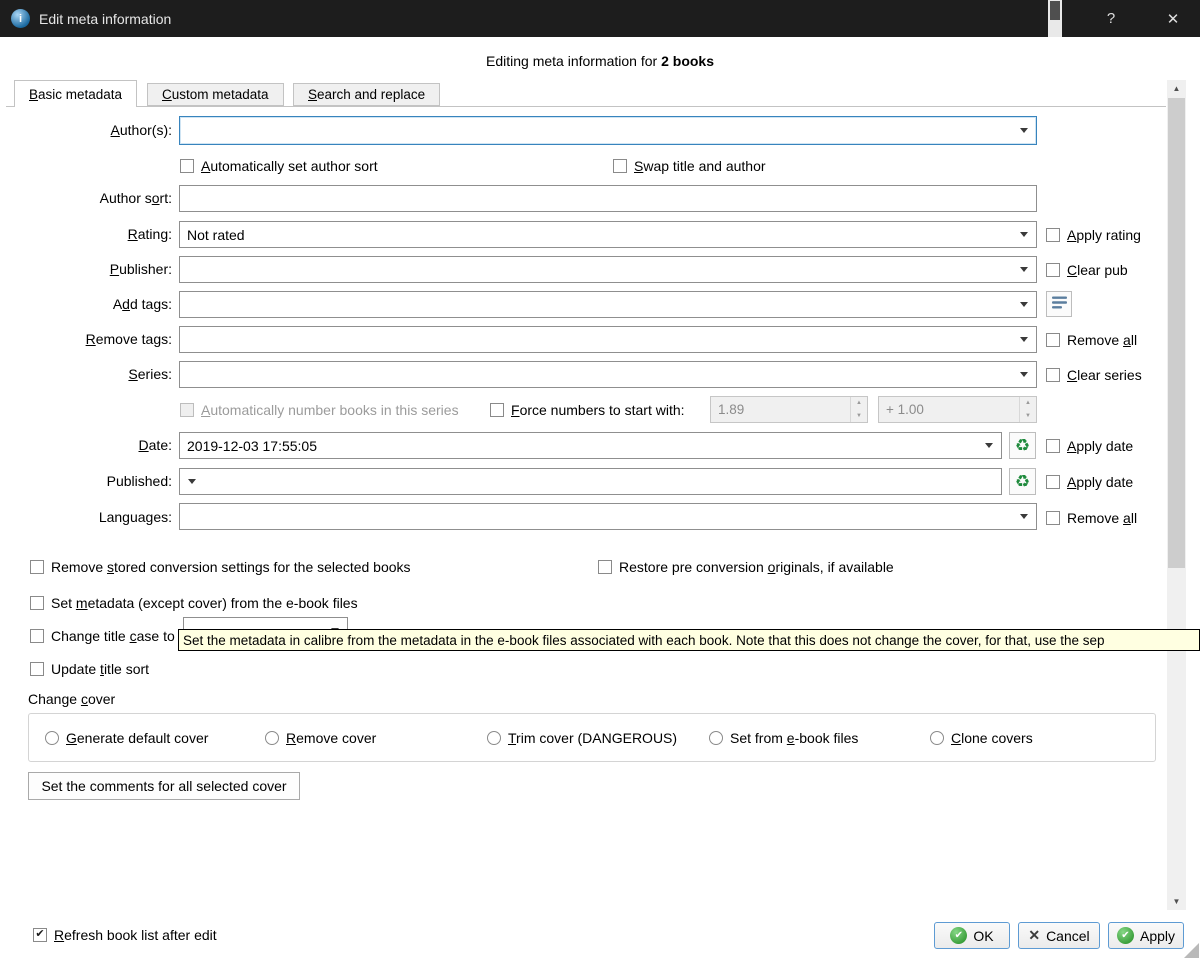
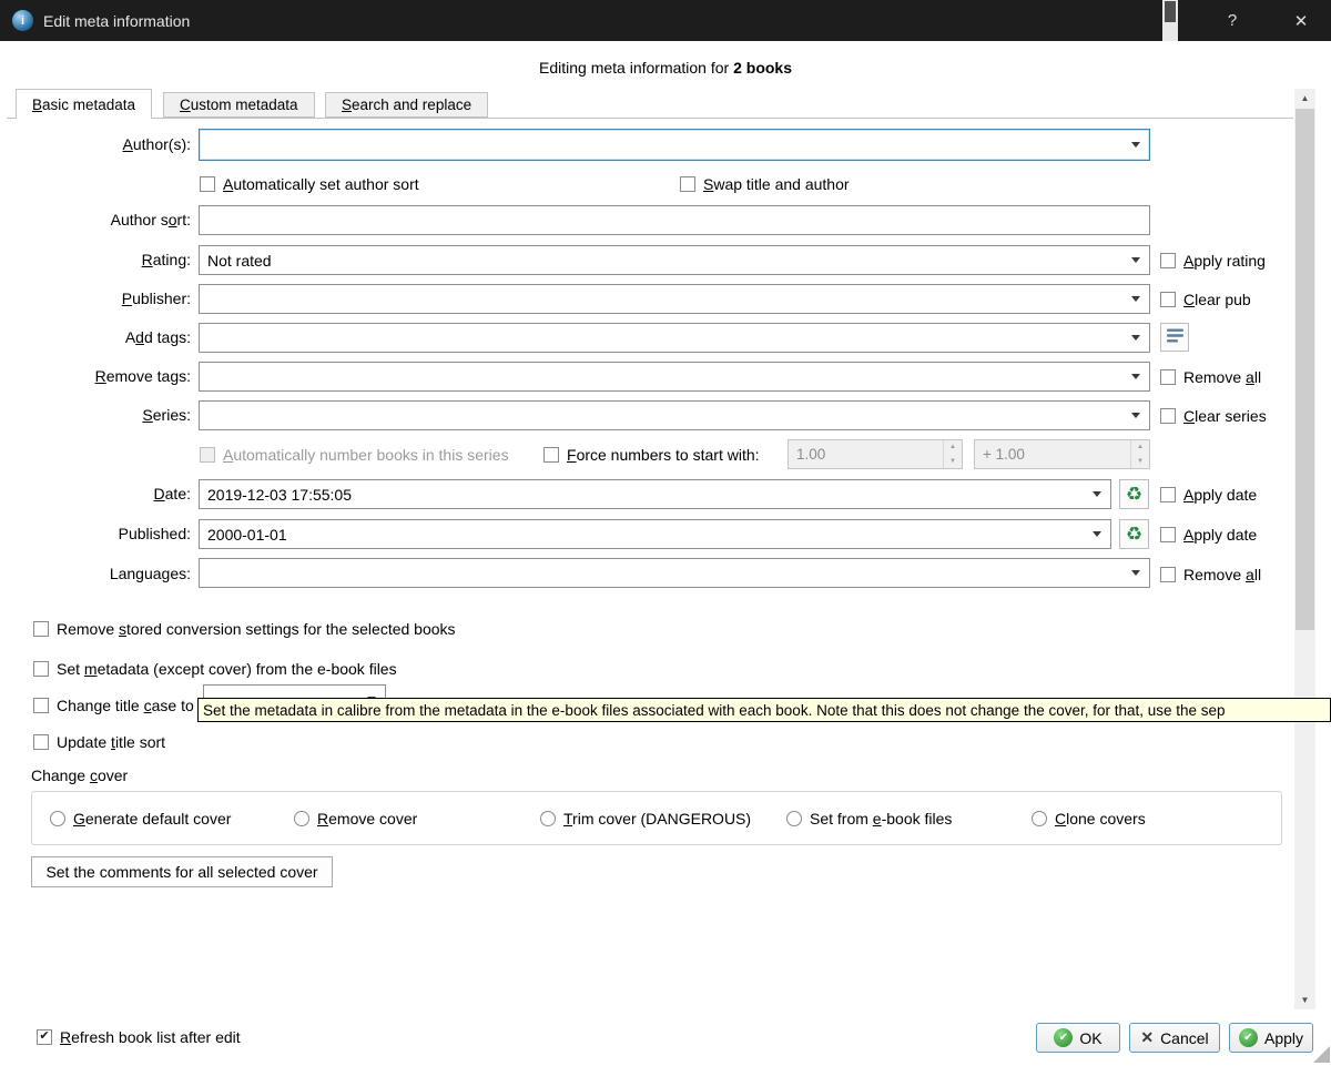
  i
  Edit meta information
  ?
  ✕
  Editing meta information for 2 books
  B
  asic metadata
  C
  ustom metadata
  S
  earch and replace
  Author(s):
  Automatically set author sort
  Swap title and author
  Author sort:
  Rating:
  Not rated
  Apply rating
  Publisher:
  Clear pub
  Add tags:
  Remove tags:
  Remove all
  Series:
  Clear series
  Automatically number books in this series
  Force numbers to start with:
- 1.89
+ 1.00
  + 1.00
  Date:
  2019-12-03 17:55:05
  ♻
  Apply date
  Published:
+ 2000-01-01
  ♻
  Apply date
  Languages:
  Remove all
  Remove stored conversion settings for the selected books
- Restore pre conversion originals, if available
  Set metadata (except cover) from the e-book files
  Change title case to
  Update title sort
  Set the metadata in calibre from the metadata in the e-book files associated with each book. Note that this does not change the cover, for that, use the sep
  Change cover
  Generate default cover
  Remove cover
  Trim cover (DANGEROUS)
  Set from e-book files
  Clone covers
  Set the comments for all selected cover
  ▲
  ▼
  ✔
  Refresh book list after edit
  ✔
  OK
  ✕
  Cancel
  ✔
  Apply
